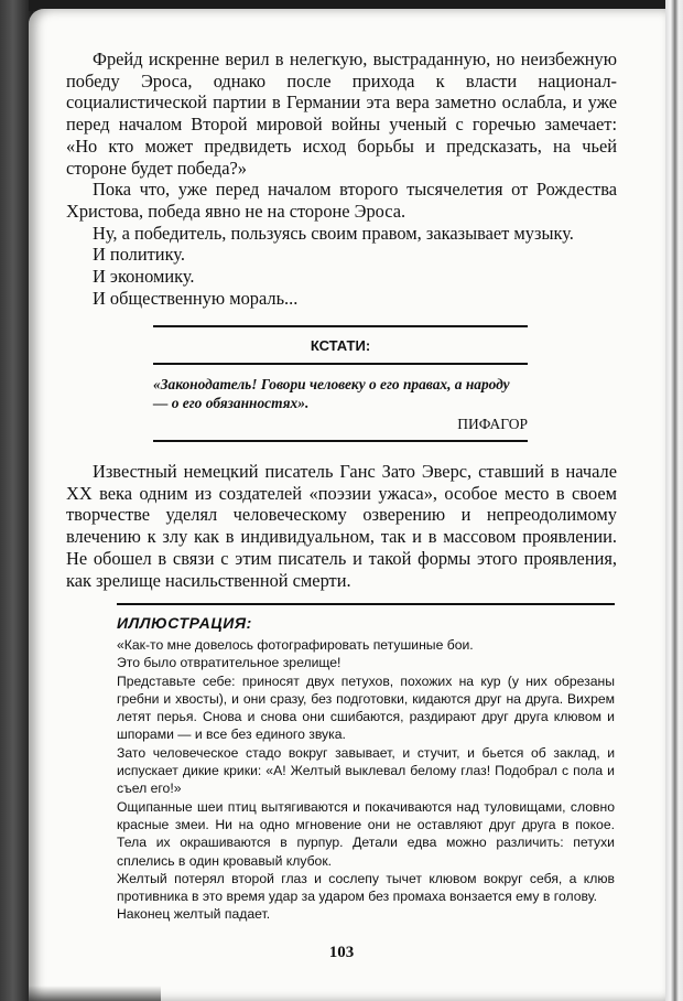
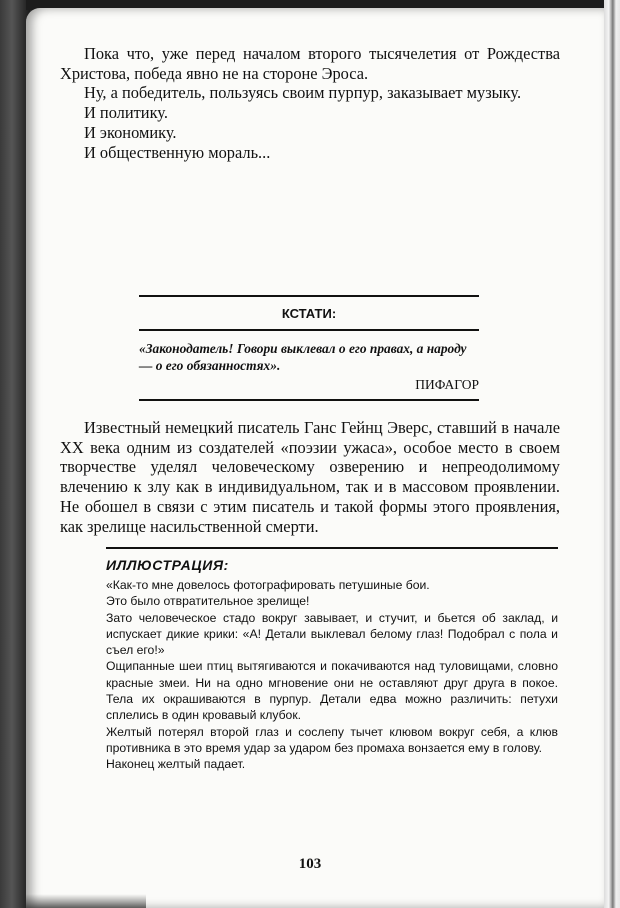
- Фрейд искренне верил в нелегкую, выстраданную, но неизбежную победу Эроса, однако после прихода к власти национал-социалистической партии в Германии эта вера заметно ослабла, и уже перед началом Второй мировой войны ученый с горечью замечает: «Но кто может предвидеть исход борьбы и предсказать, на чьей стороне будет победа?»
  Пока что, уже перед началом второго тысячелетия от Рождества Христова, победа явно не на стороне Эроса.
- Ну, а победитель, пользуясь своим правом, заказывает музыку.
+ Ну, а победитель, пользуясь своим пурпур, заказывает музыку.
  И политику.
  И экономику.
  И общественную мораль...
  КСТАТИ:
- «Законодатель! Говори человеку о его правах, а народу — о его обязанностях».
+ «Законодатель! Говори выклевал о его правах, а народу — о его обязанностях».
  ПИФАГОР
- Известный немецкий писатель Ганс Зато Эверс, ставший в начале XX века одним из создателей «поэзии ужаса», особое место в своем творчестве уделял человеческому озверению и непреодолимому влечению к злу как в индивидуальном, так и в массовом проявлении. Не обошел в связи с этим писатель и такой формы этого проявления, как зрелище насильственной смерти.
+ Известный немецкий писатель Ганс Гейнц Эверс, ставший в начале XX века одним из создателей «поэзии ужаса», особое место в своем творчестве уделял человеческому озверению и непреодолимому влечению к злу как в индивидуальном, так и в массовом проявлении. Не обошел в связи с этим писатель и такой формы этого проявления, как зрелище насильственной смерти.
  ИЛЛЮСТРАЦИЯ:
  «Как-то мне довелось фотографировать петушиные бои.
  Это было отвратительное зрелище!
- Представьте себе: приносят двух петухов, похожих на кур (у них обрезаны гребни и хвосты), и они сразу, без подготовки, кидаются друг на друга. Вихрем летят перья. Снова и снова они сшибаются, раздирают друг друга клювом и шпорами — и все без единого звука.
- Зато человеческое стадо вокруг завывает, и стучит, и бьется об заклад, и испускает дикие крики: «А! Желтый выклевал белому глаз! Подобрал с пола и съел его!»
+ Зато человеческое стадо вокруг завывает, и стучит, и бьется об заклад, и испускает дикие крики: «А! Детали выклевал белому глаз! Подобрал с пола и съел его!»
  Ощипанные шеи птиц вытягиваются и покачиваются над туловищами, словно красные змеи. Ни на одно мгновение они не оставляют друг друга в покое. Тела их окрашиваются в пурпур. Детали едва можно различить: петухи сплелись в один кровавый клубок.
  Желтый потерял второй глаз и сослепу тычет клювом вокруг себя, а клюв противника в это время удар за ударом без промаха вонзается ему в голову.
  Наконец желтый падает.
  103
